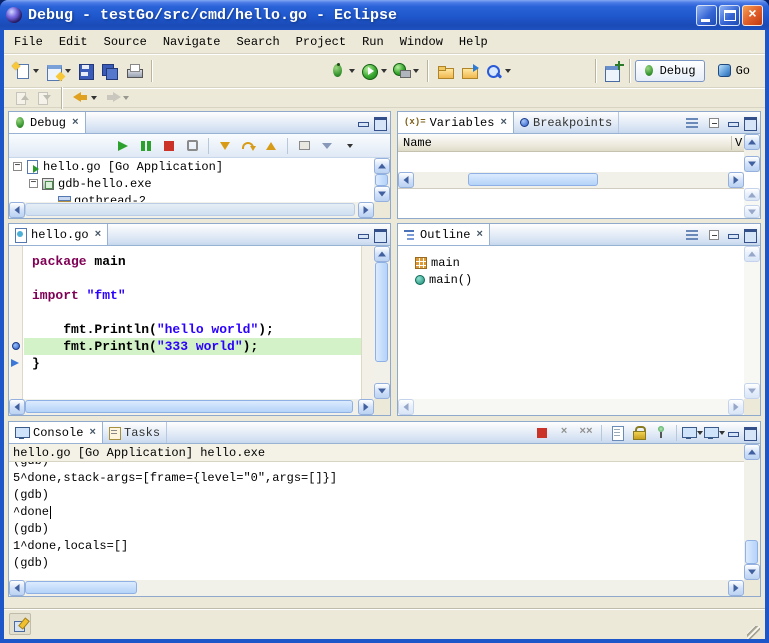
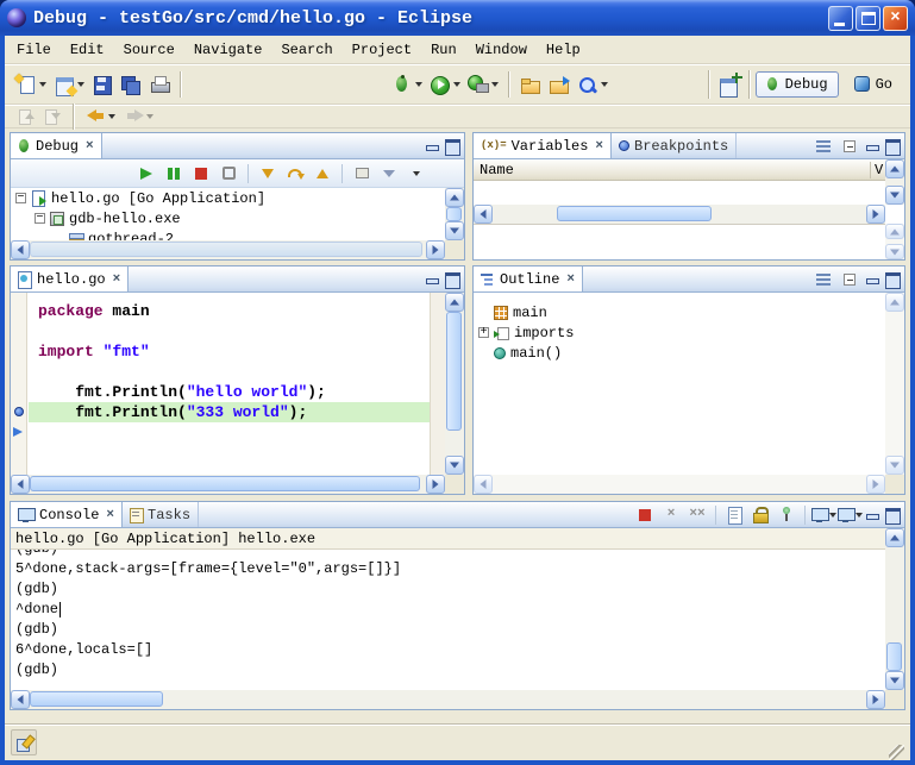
  Debug - testGo/src/cmd/hello.go - Eclipse
  ×
  File
  Edit
  Source
  Navigate
  Search
  Project
  Run
  Window
  Help
  Debug
  Go
  Debug
  ×
  −
  hello.go [Go Application]
  −
  gdb-hello.exe
  gothread-2
  (x)=
  Variables
  ×
  Breakpoints
  Name
  V
  hello.go
  ×
  package main
  import "fmt"
  fmt.Println("hello world");
  fmt.Println("333 world");
- }
  Outline
  ×
  main
+ +
+ imports
  main()
  Console
  ×
  Tasks
  ×
  ××
  hello.go [Go Application] hello.exe
  5^done,stack-args=[frame={level="0",args=[]}]
  (gdb)
  ^done
  (gdb)
- 1^done,locals=[]
+ 6^done,locals=[]
  (gdb)
